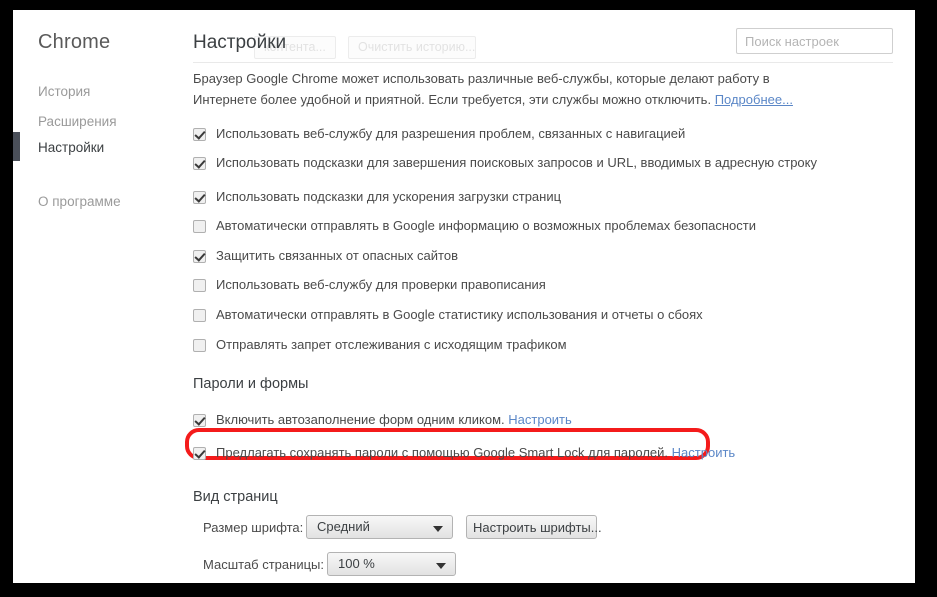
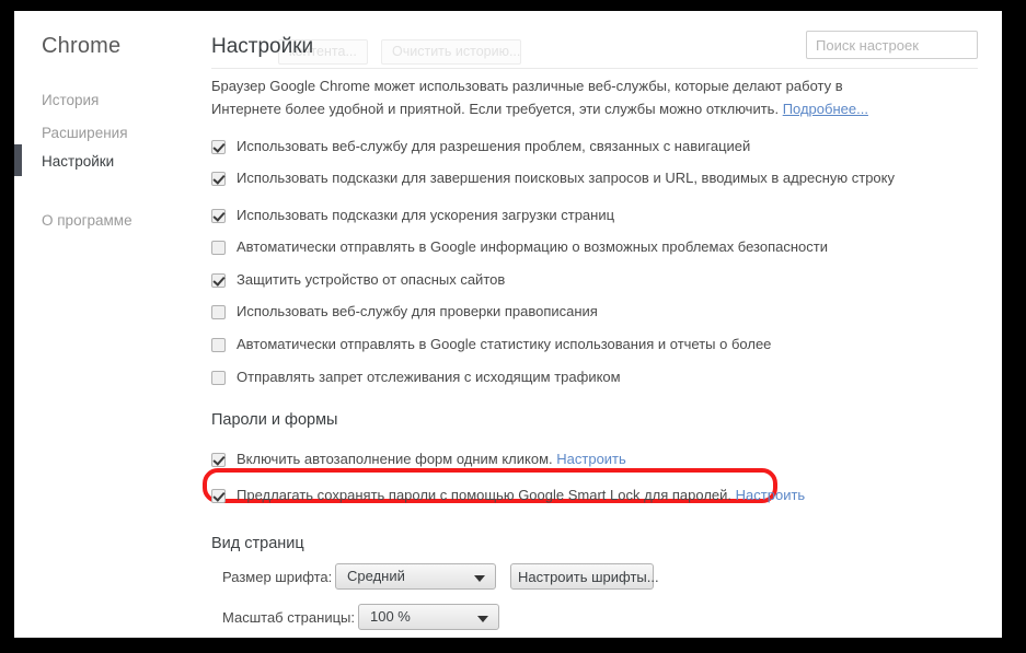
  Chrome
  История
  Расширения
  Настройки
  О программе
  контента...
  Очистить историю...
  Настройки
  Поиск настроек
  Браузер Google Chrome может использовать различные веб-службы, которые делают работу в Интернете более удобной и приятной. Если требуется, эти службы можно отключить. Подробнее...
  Использовать веб-службу для разрешения проблем, связанных с навигацией
  Использовать подсказки для завершения поисковых запросов и URL, вводимых в адресную строку
  Использовать подсказки для ускорения загрузки страниц
  Автоматически отправлять в Google информацию о возможных проблемах безопасности
- Защитить связанных от опасных сайтов
+ Защитить устройство от опасных сайтов
  Использовать веб-службу для проверки правописания
- Автоматически отправлять в Google статистику использования и отчеты о сбоях
+ Автоматически отправлять в Google статистику использования и отчеты о более
  Отправлять запрет отслеживания с исходящим трафиком
  Пароли и формы
  Включить автозаполнение форм одним кликом. Настроить
  Предлагать сохранять пароли с помощью Google Smart Lock для паролей. Настроить
  Вид страниц
  Размер шрифта:
  Средний
  Настроить шрифты...
  Масштаб страницы:
  100 %
